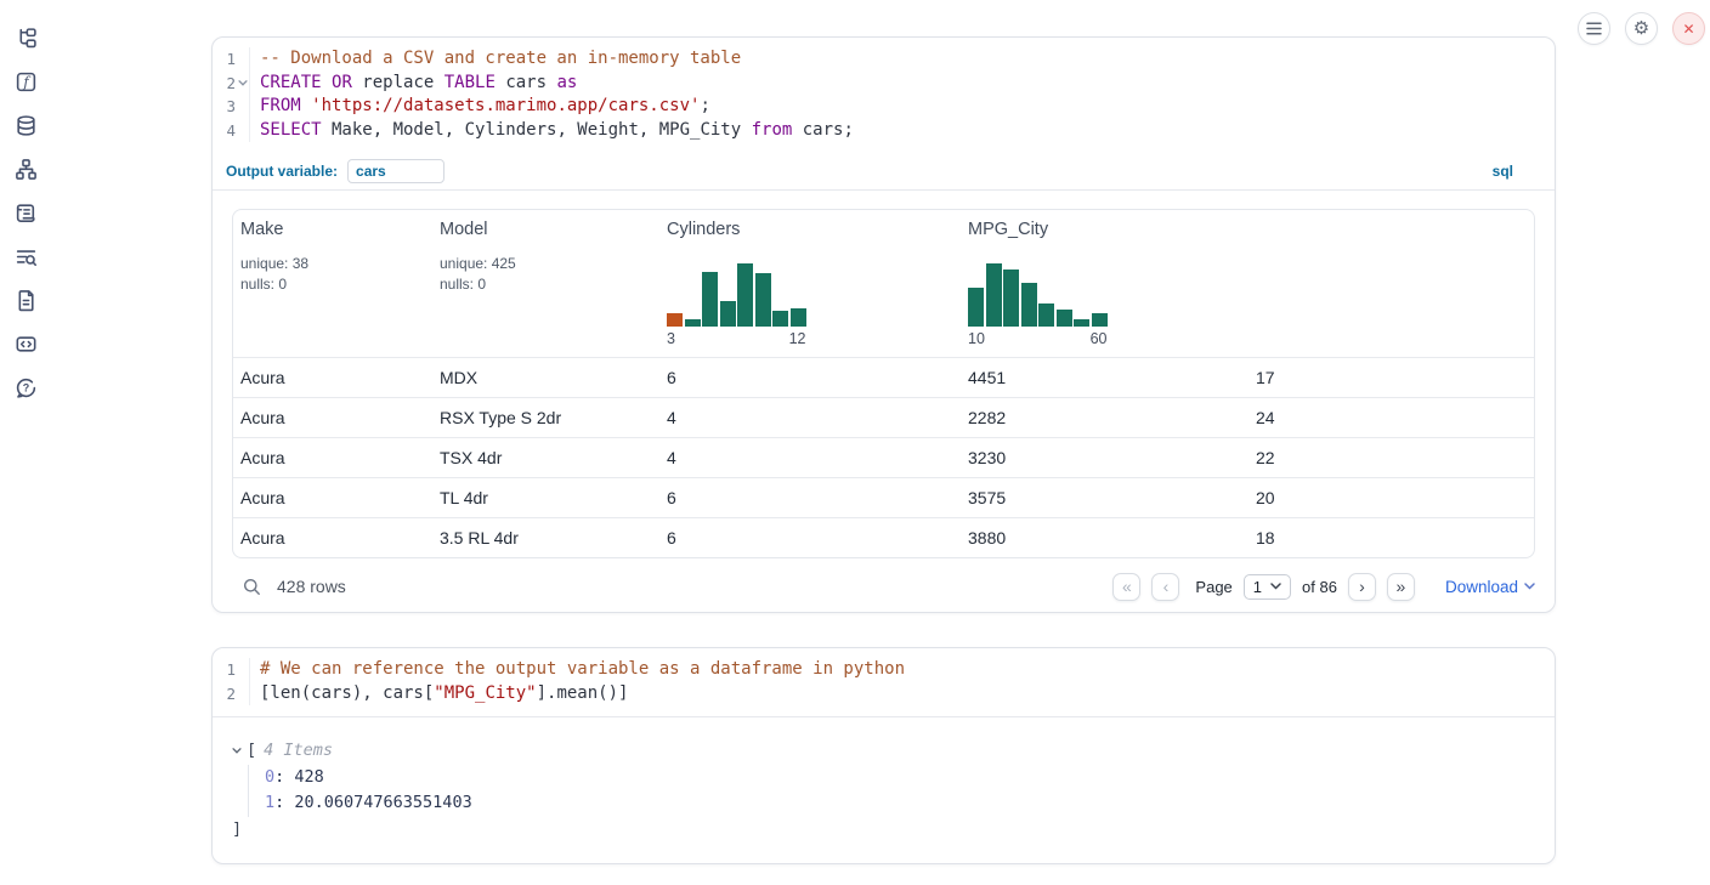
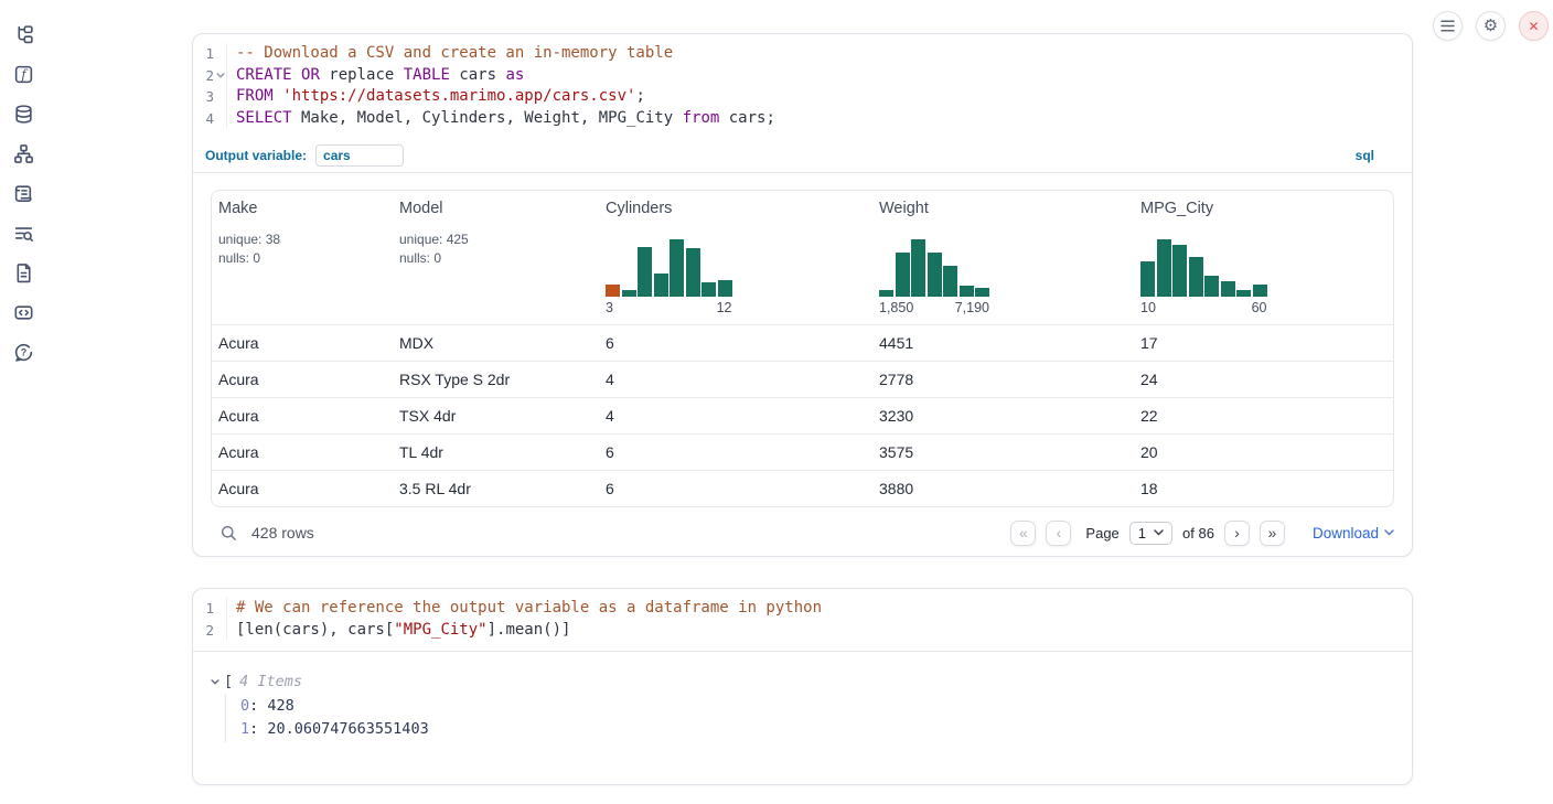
  f
  ?
  ⚙
  ✕
  1
  -- Download a CSV and create an in-memory table
  2
  CREATE OR replace TABLE cars as
  3
  FROM 'https://datasets.marimo.app/cars.csv';
  4
  SELECT Make, Model, Cylinders, Weight, MPG_City from cars;
  Output variable:
  cars
  sql
  Make
  unique: 38
  nulls: 0
  Model
  unique: 425
  nulls: 0
  Cylinders
  3
  12
+ Weight
+ 1,850
+ 7,190
  MPG_City
  10
  60
  Acura
  MDX
  6
  4451
  17
  Acura
  RSX Type S 2dr
  4
- 2282
+ 2778
  24
  Acura
  TSX 4dr
  4
  3230
  22
  Acura
  TL 4dr
  6
  3575
  20
  Acura
  3.5 RL 4dr
  6
  3880
  18
  428 rows
  «
  ‹
  Page
  1
  of 86
  ›
  »
  Download
  1
  # We can reference the output variable as a dataframe in python
  2
  [len(cars), cars["MPG_City"].mean()]
  [
  4 Items
  0: 428
  1: 20.060747663551403
- ]
